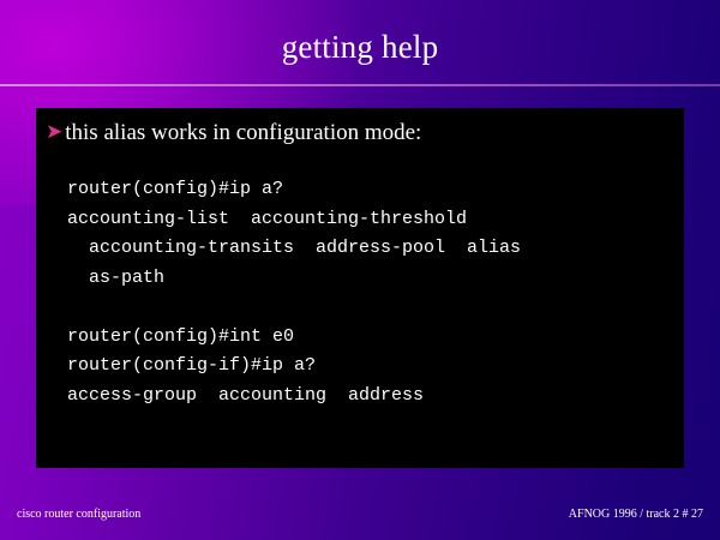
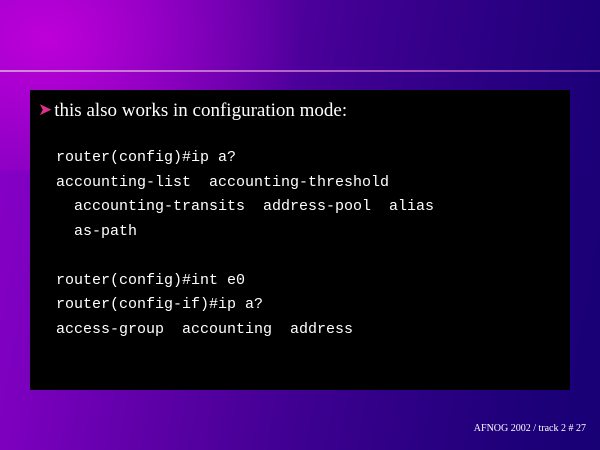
- getting help
- ➤this alias works in configuration mode:
+ ➤this also works in configuration mode:
  router(config)#ip a?
  accounting-list accounting-threshold
  accounting-transits address-pool alias
  as-path
  router(config)#int e0
  router(config-if)#ip a?
  access-group accounting address
- cisco router configuration
- AFNOG 1996 / track 2 # 27
+ AFNOG 2002 / track 2 # 27
